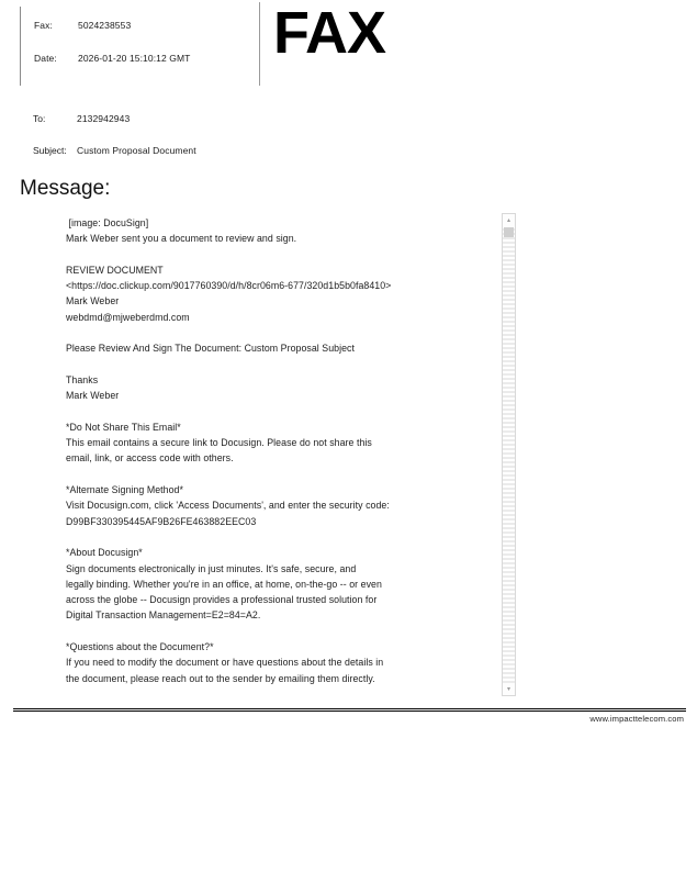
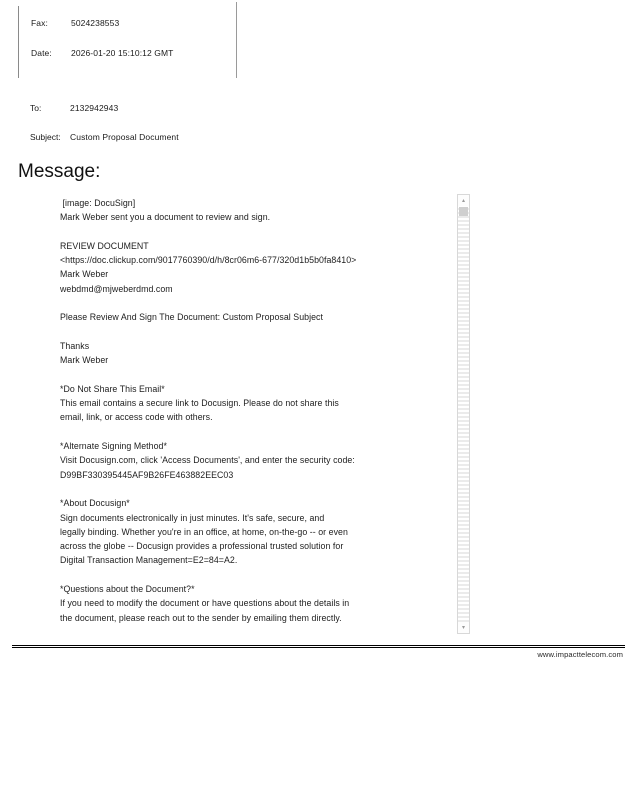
  Fax:
  5024238553
  Date:
  2026-01-20 15:10:12 GMT
- FAX
  To:
  2132942943
  Subject:
  Custom Proposal Document
  Message:
  [image: DocuSign]
  Mark Weber sent you a document to review and sign.
  REVIEW DOCUMENT
  <https://doc.clickup.com/9017760390/d/h/8cr06m6-677/320d1b5b0fa8410>
  Mark Weber
  webdmd@mjweberdmd.com
  Please Review And Sign The Document: Custom Proposal Subject
  Thanks
  Mark Weber
  *Do Not Share This Email*
  This email contains a secure link to Docusign. Please do not share this
  email, link, or access code with others.
  *Alternate Signing Method*
  Visit Docusign.com, click 'Access Documents', and enter the security code:
  D99BF330395445AF9B26FE463882EEC03
  *About Docusign*
  Sign documents electronically in just minutes. It's safe, secure, and
  legally binding. Whether you're in an office, at home, on-the-go -- or even
  across the globe -- Docusign provides a professional trusted solution for
  Digital Transaction Management=E2=84=A2.
  *Questions about the Document?*
  If you need to modify the document or have questions about the details in
  the document, please reach out to the sender by emailing them directly.
  www.impacttelecom.com
